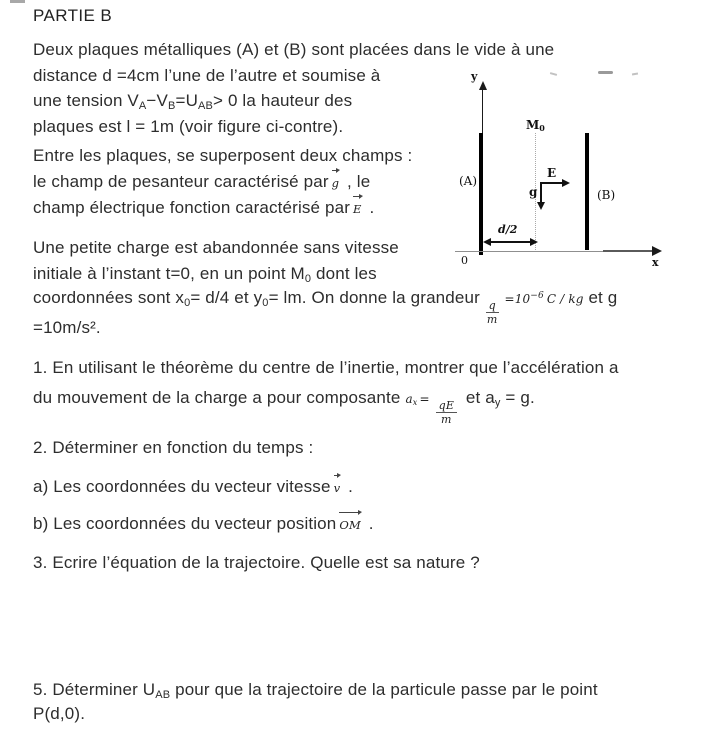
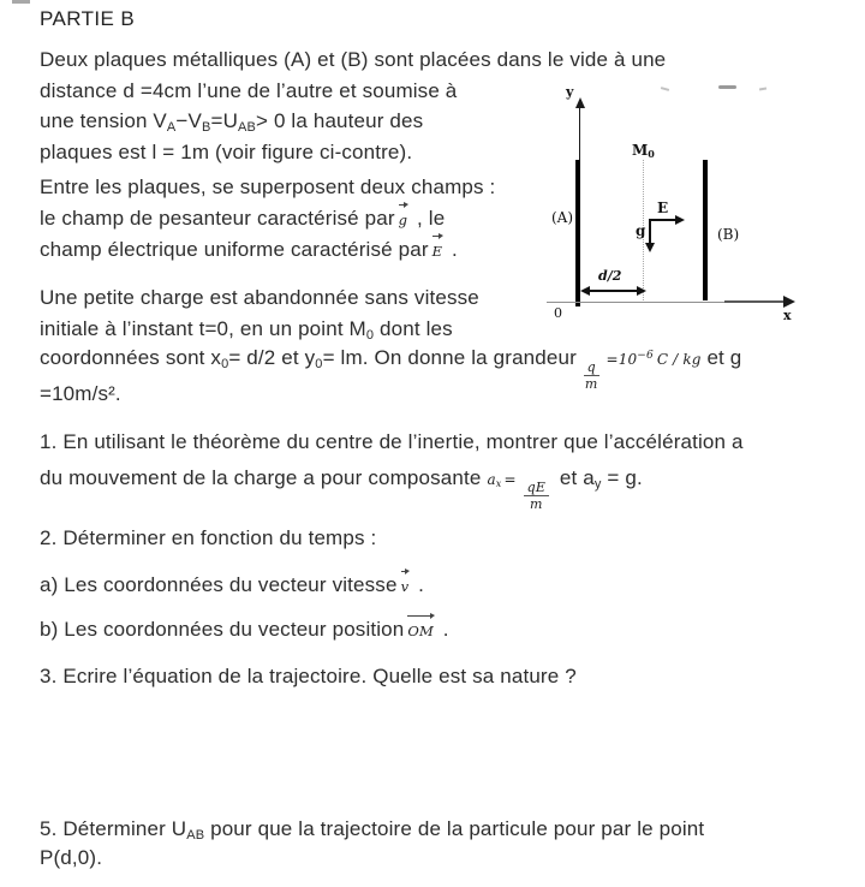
  PARTIE B
  Deux plaques métalliques (A) et (B) sont placées dans le vide à une
  distance d =4cm l’une de l’autre et soumise à
  une tension VA−VB=UAB> 0 la hauteur des
  plaques est l = 1m (voir figure ci-contre).
  Entre les plaques, se superposent deux champs :
  le champ de pesanteur caractérisé par g , le
- champ électrique fonction caractérisé par E .
+ champ électrique uniforme caractérisé par E .
  Une petite charge est abandonnée sans vitesse
  initiale à l’instant t=0, en un point M0 dont les
- coordonnées sont x0= d/4 et y0= lm. On donne la grandeur
+ coordonnées sont x0= d/2 et y0= lm. On donne la grandeur
  q
  m
  =10−6 C / kg et g
  =10m/s².
  y
  (A)
  M0
  (B)
  E
  g
  d/2
  0
  x
  1. En utilisant le théorème du centre de l’inertie, montrer que l’accélération a
  du mouvement de la charge a pour composante ax =
  qE
  m
  et ay = g.
  2. Déterminer en fonction du temps :
  a) Les coordonnées du vecteur vitesse v .
  b) Les coordonnées du vecteur position OM .
  3. Ecrire l’équation de la trajectoire. Quelle est sa nature ?
- 5. Déterminer UAB pour que la trajectoire de la particule passe par le point
+ 5. Déterminer UAB pour que la trajectoire de la particule pour par le point
  P(d,0).
